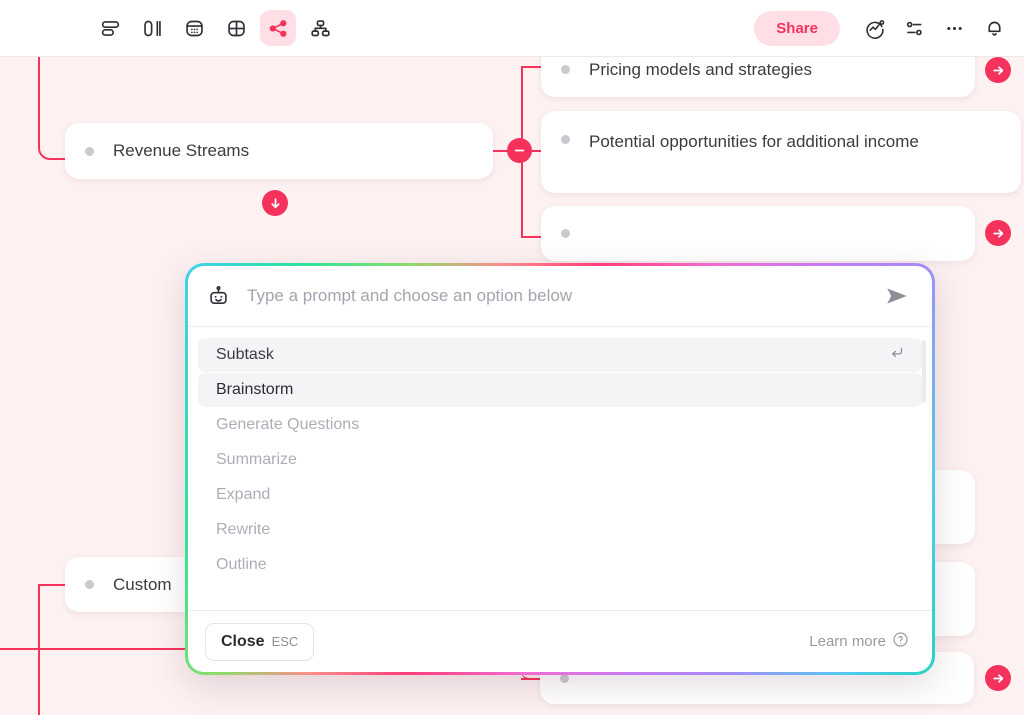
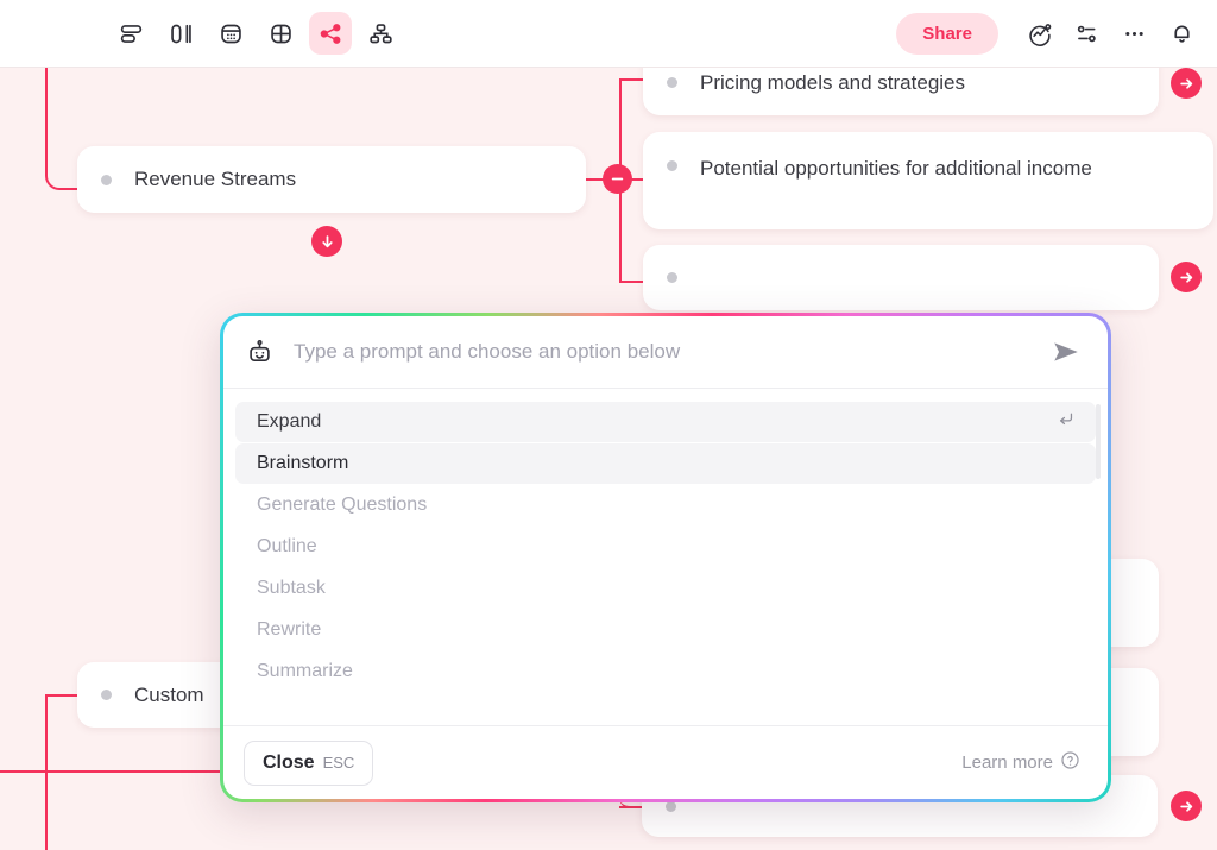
  Custom
  Revenue Streams
  Pricing models and strategies
  Potential opportunities for additional income
  Share
  Type a prompt and choose an option below
- Subtask
+ Expand
  Brainstorm
  Generate Questions
- Summarize
+ Outline
- Expand
+ Subtask
  Rewrite
- Outline
+ Summarize
  Close
  ESC
  Learn more
